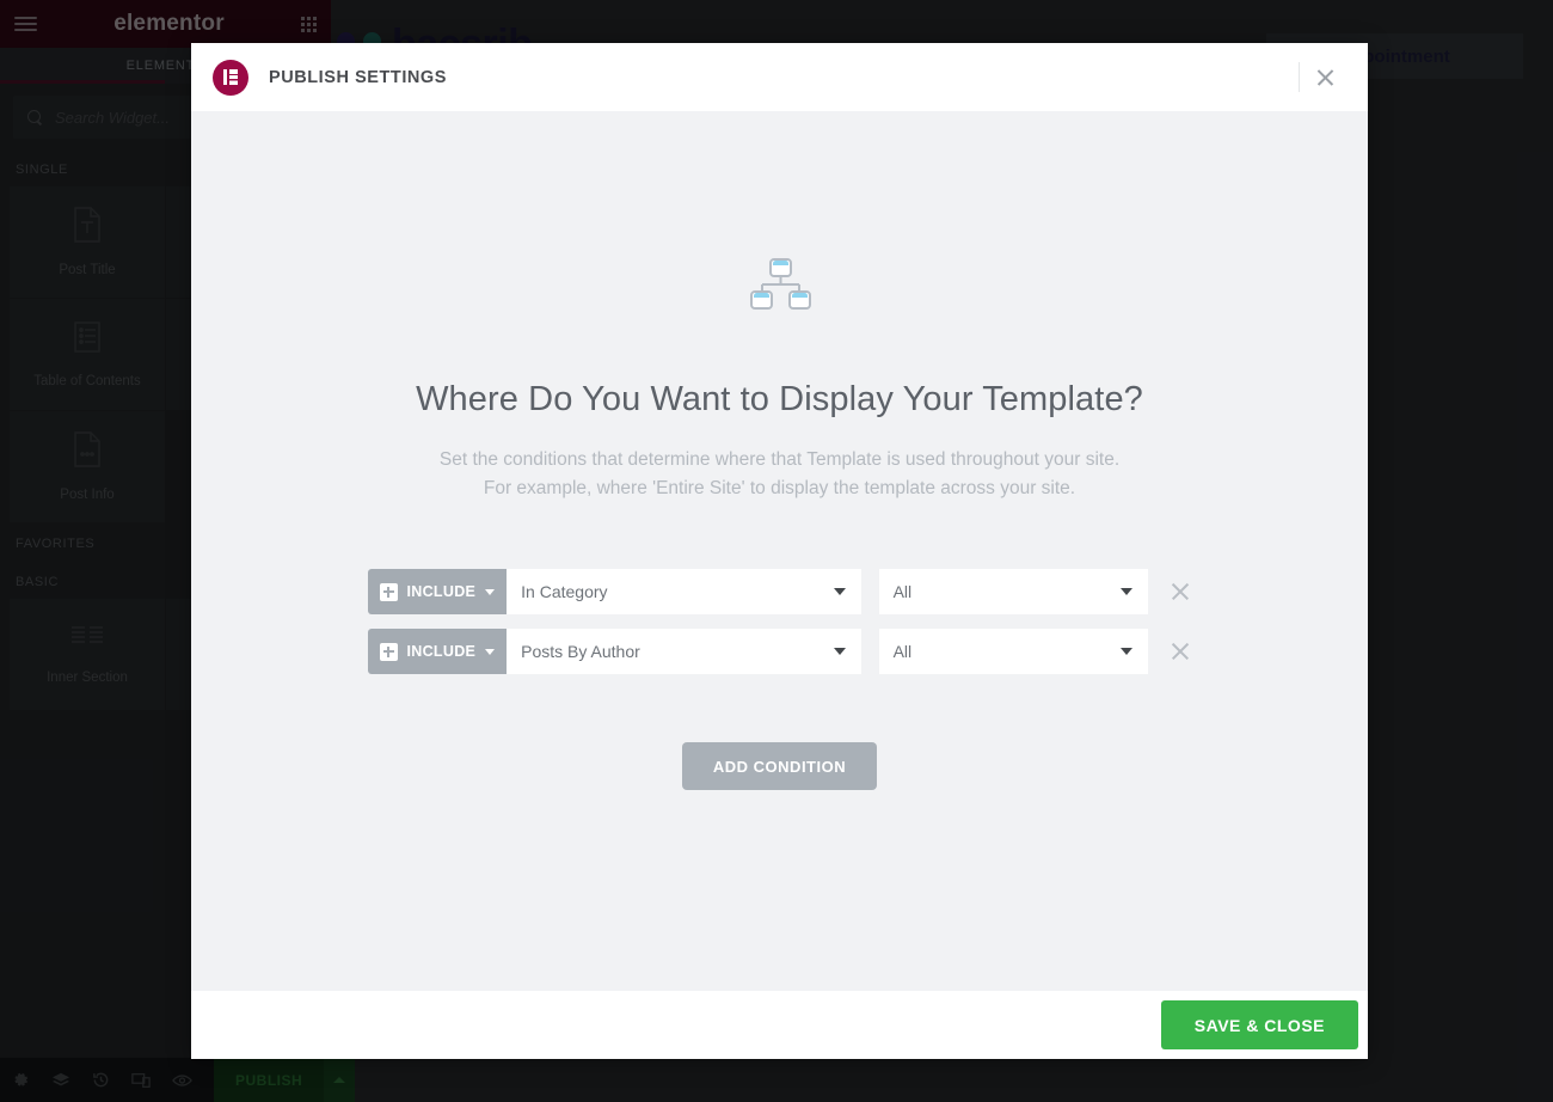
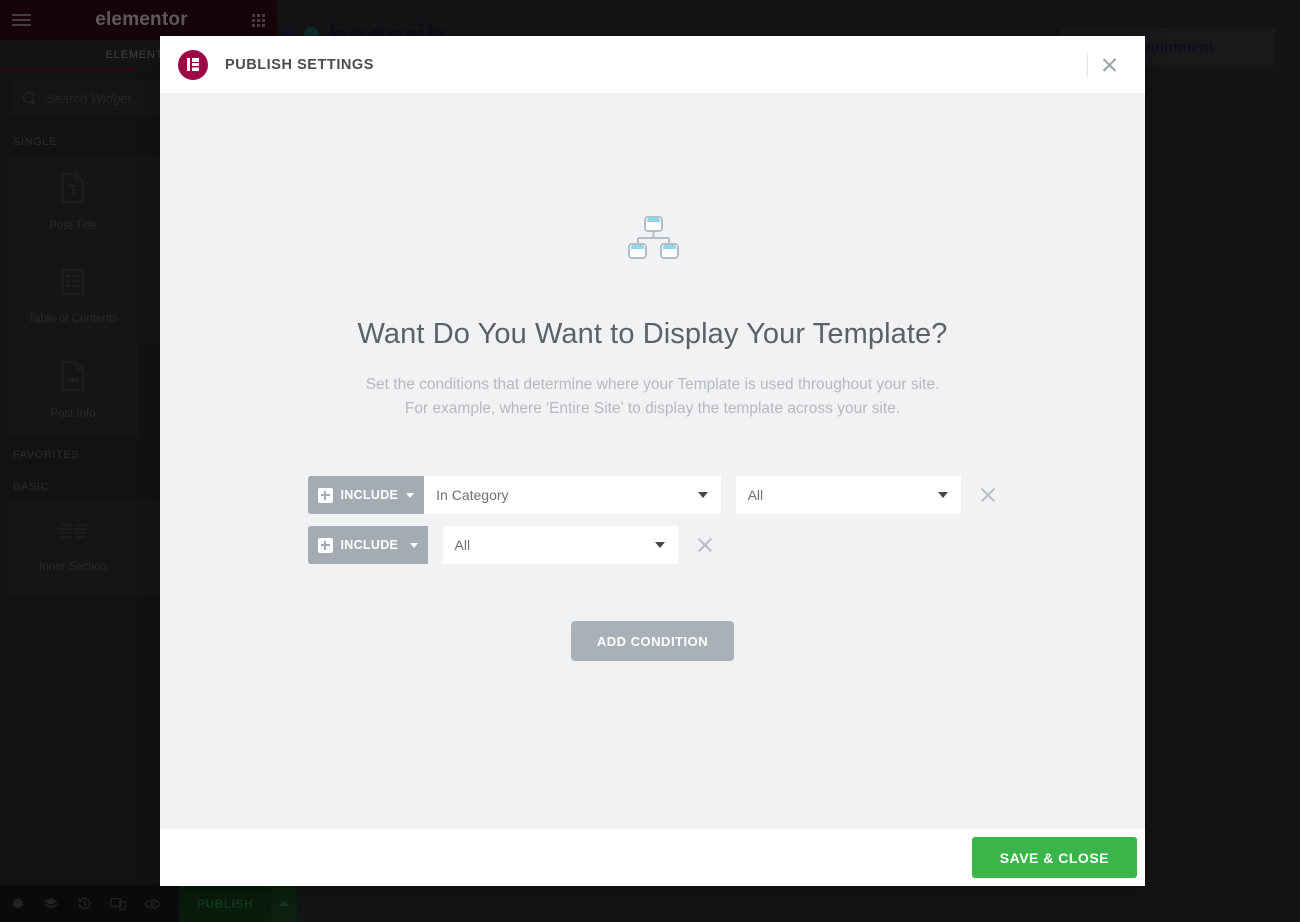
  pointment
  elementor
  ELEMEN
  SINGLE
  FAVORITES
  BASIC
  PUBLISH
  PUBLISH SETTINGS
- Where Do You Want to Display Your Template?
+ Want Do You Want to Display Your Template?
- Set the conditions that determine where that Template is used throughout your site.
+ Set the conditions that determine where your Template is used throughout your site.
  For example, where 'Entire Site' to display the template across your site.
  INCLUDE
  In Category
  All
  INCLUDE
- Posts By Author
  All
  ADD CONDITION
  SAVE & CLOSE
